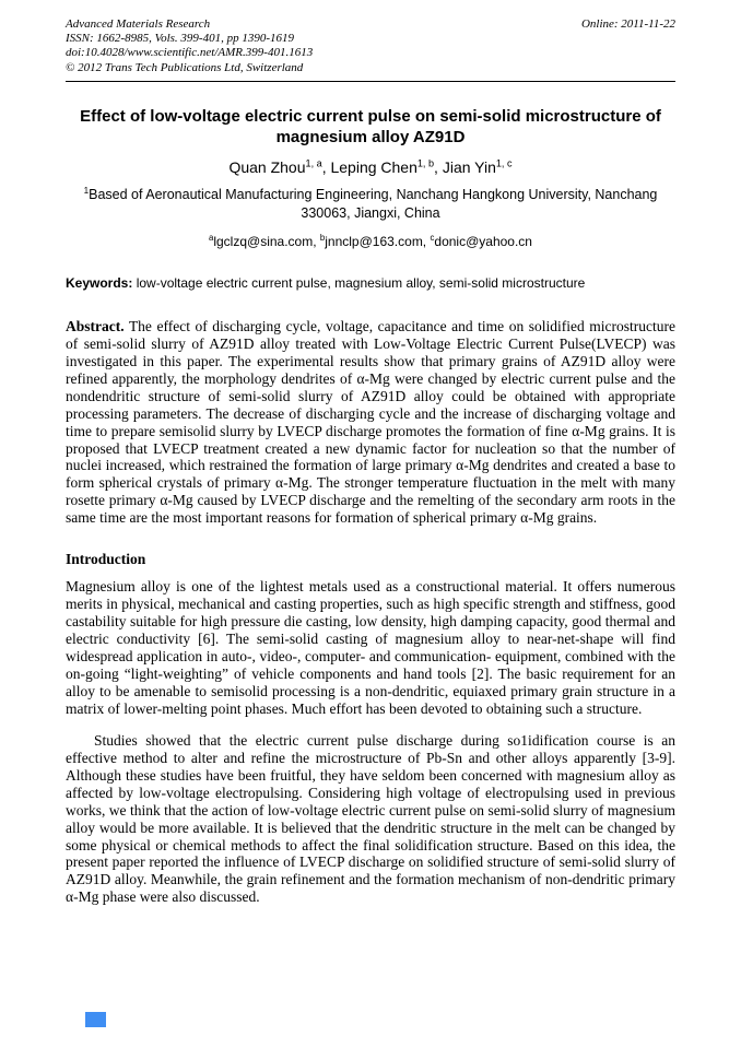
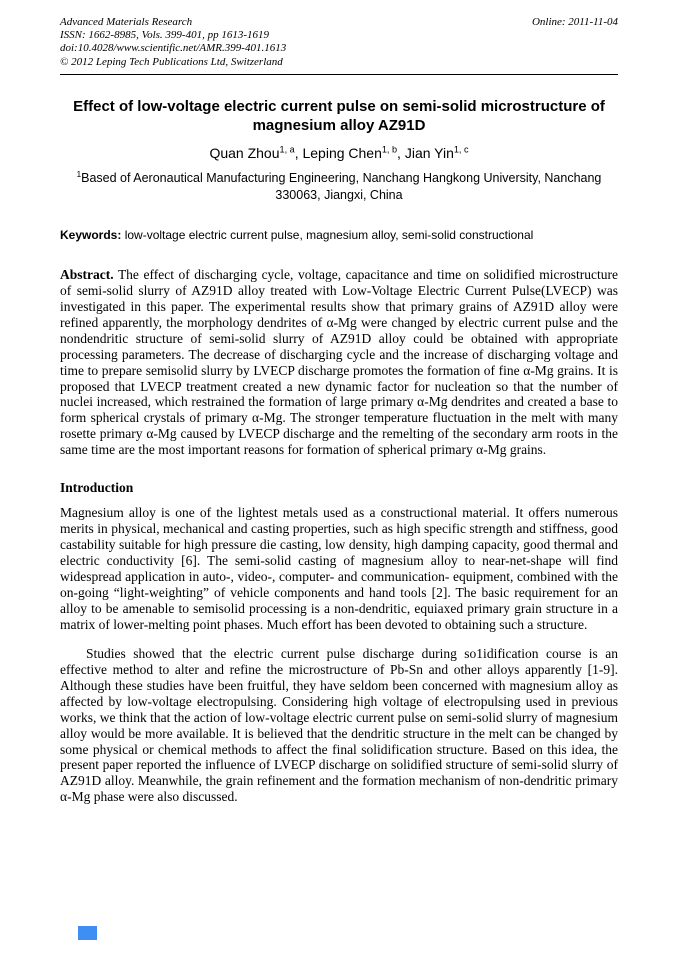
  Advanced Materials Research
- ISSN: 1662-8985, Vols. 399-401, pp 1390-1619
+ ISSN: 1662-8985, Vols. 399-401, pp 1613-1619
  doi:10.4028/www.scientific.net/AMR.399-401.1613
- © 2012 Trans Tech Publications Ltd, Switzerland
+ © 2012 Leping Tech Publications Ltd, Switzerland
- Online: 2011-11-22
+ Online: 2011-11-04
  Effect of low-voltage electric current pulse on semi-solid microstructure of magnesium alloy AZ91D
  Quan Zhou1, a, Leping Chen1, b, Jian Yin1, c
  1Based of Aeronautical Manufacturing Engineering, Nanchang Hangkong University, Nanchang 330063, Jiangxi, China
- algclzq@sina.com, bjnnclp@163.com, cdonic@yahoo.cn
- Keywords: low-voltage electric current pulse, magnesium alloy, semi-solid microstructure
+ Keywords: low-voltage electric current pulse, magnesium alloy, semi-solid constructional
  Abstract. The effect of discharging cycle, voltage, capacitance and time on solidified microstructure of semi-solid slurry of AZ91D alloy treated with Low-Voltage Electric Current Pulse(LVECP) was investigated in this paper. The experimental results show that primary grains of AZ91D alloy were refined apparently, the morphology dendrites of α-Mg were changed by electric current pulse and the nondendritic structure of semi-solid slurry of AZ91D alloy could be obtained with appropriate processing parameters. The decrease of discharging cycle and the increase of discharging voltage and time to prepare semisolid slurry by LVECP discharge promotes the formation of fine α-Mg grains. It is proposed that LVECP treatment created a new dynamic factor for nucleation so that the number of nuclei increased, which restrained the formation of large primary α-Mg dendrites and created a base to form spherical crystals of primary α-Mg. The stronger temperature fluctuation in the melt with many rosette primary α-Mg caused by LVECP discharge and the remelting of the secondary arm roots in the same time are the most important reasons for formation of spherical primary α-Mg grains.
  Introduction
  Magnesium alloy is one of the lightest metals used as a constructional material. It offers numerous merits in physical, mechanical and casting properties, such as high specific strength and stiffness, good castability suitable for high pressure die casting, low density, high damping capacity, good thermal and electric conductivity [6]. The semi-solid casting of magnesium alloy to near-net-shape will find widespread application in auto-, video-, computer- and communication- equipment, combined with the on-going “light-weighting” of vehicle components and hand tools [2]. The basic requirement for an alloy to be amenable to semisolid processing is a non-dendritic, equiaxed primary grain structure in a matrix of lower-melting point phases. Much effort has been devoted to obtaining such a structure.
- Studies showed that the electric current pulse discharge during so1idification course is an effective method to alter and refine the microstructure of Pb-Sn and other alloys apparently [3-9]. Although these studies have been fruitful, they have seldom been concerned with magnesium alloy as affected by low-voltage electropulsing. Considering high voltage of electropulsing used in previous works, we think that the action of low-voltage electric current pulse on semi-solid slurry of magnesium alloy would be more available. It is believed that the dendritic structure in the melt can be changed by some physical or chemical methods to affect the final solidification structure. Based on this idea, the present paper reported the influence of LVECP discharge on solidified structure of semi-solid slurry of AZ91D alloy. Meanwhile, the grain refinement and the formation mechanism of non-dendritic primary α-Mg phase were also discussed.
+ Studies showed that the electric current pulse discharge during so1idification course is an effective method to alter and refine the microstructure of Pb-Sn and other alloys apparently [1-9]. Although these studies have been fruitful, they have seldom been concerned with magnesium alloy as affected by low-voltage electropulsing. Considering high voltage of electropulsing used in previous works, we think that the action of low-voltage electric current pulse on semi-solid slurry of magnesium alloy would be more available. It is believed that the dendritic structure in the melt can be changed by some physical or chemical methods to affect the final solidification structure. Based on this idea, the present paper reported the influence of LVECP discharge on solidified structure of semi-solid slurry of AZ91D alloy. Meanwhile, the grain refinement and the formation mechanism of non-dendritic primary α-Mg phase were also discussed.
